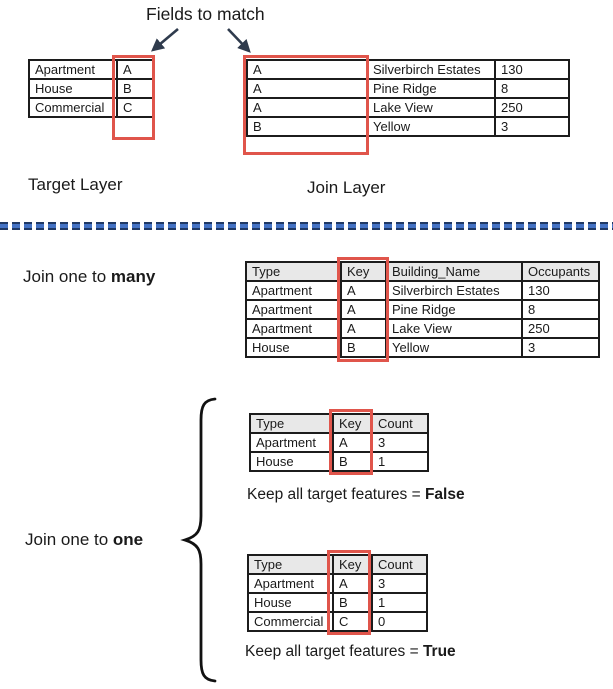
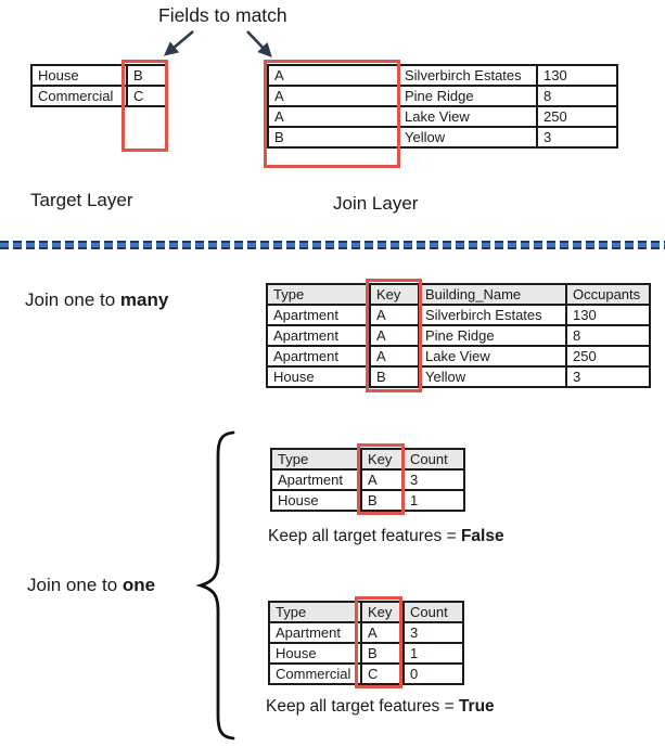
  Fields to match
- Apartment	A
  House	B
  Commercial	C
  A	Silverbirch Estates	130
  A	Pine Ridge	8
  A	Lake View	250
  B	Yellow	3
  Target Layer
  Join Layer
  Join one to many
  Type	Key	Building_Name	Occupants
  Apartment	A	Silverbirch Estates	130
  Apartment	A	Pine Ridge	8
  Apartment	A	Lake View	250
  House	B	Yellow	3
  Join one to one
  Type	Key	Count
  Apartment	A	3
  House	B	1
  Keep all target features = False
  Type	Key	Count
  Apartment	A	3
  House	B	1
  Commercial	C	0
  Keep all target features = True
